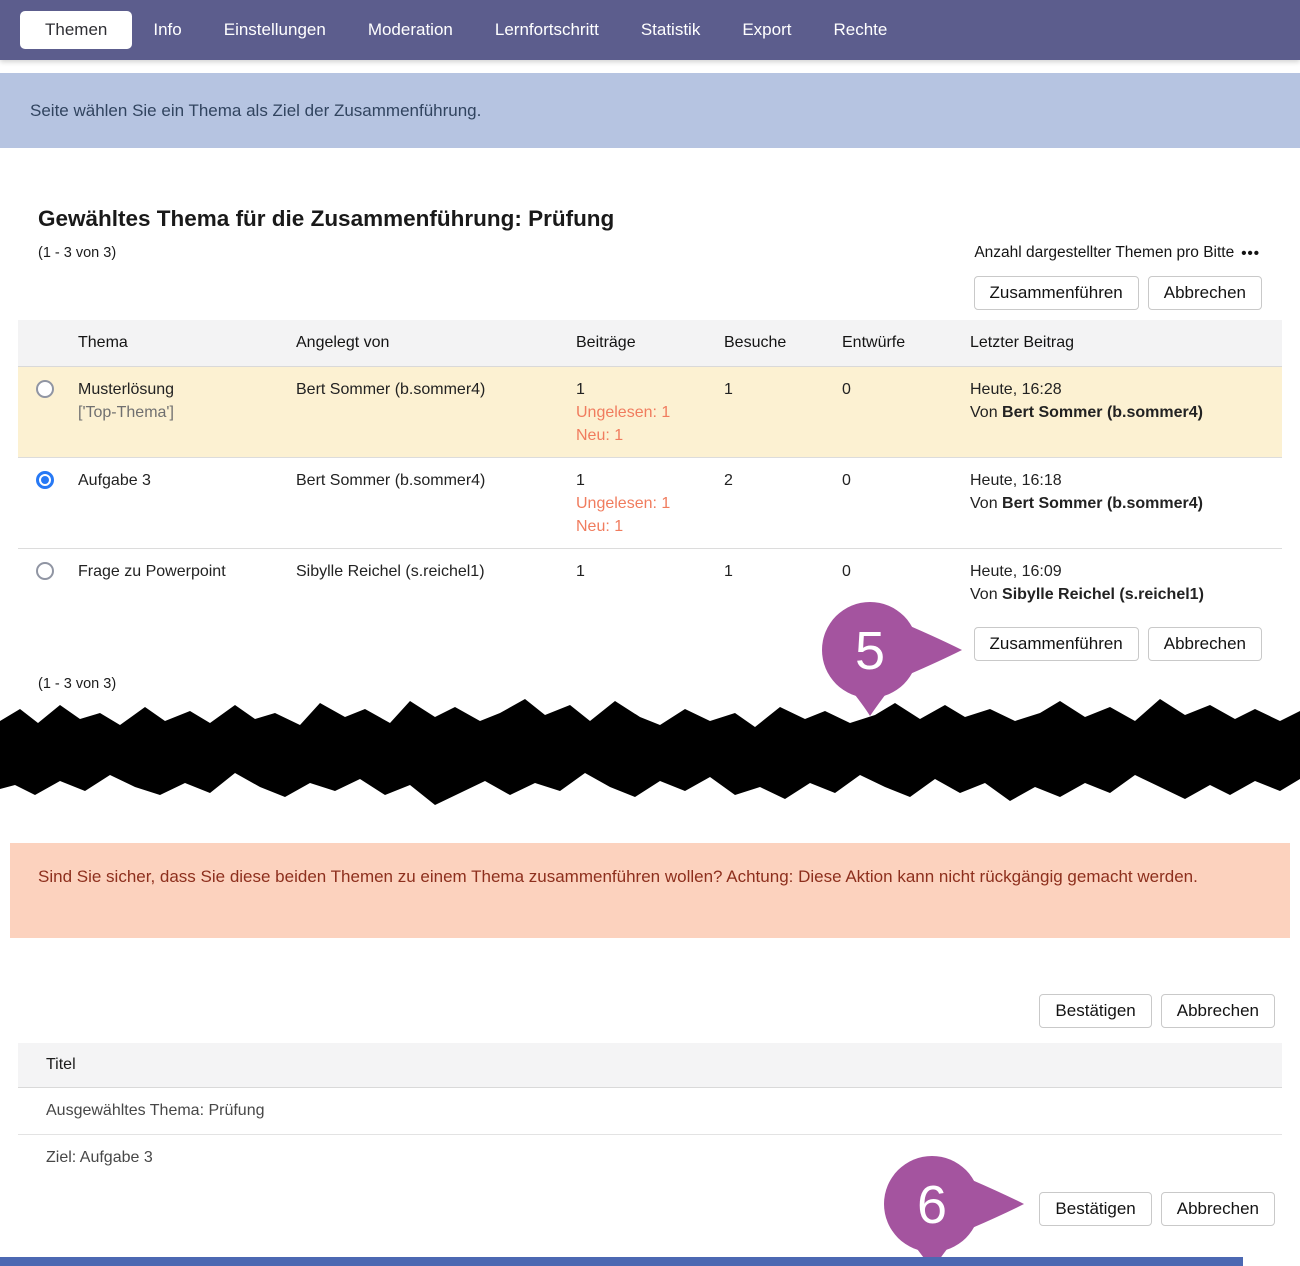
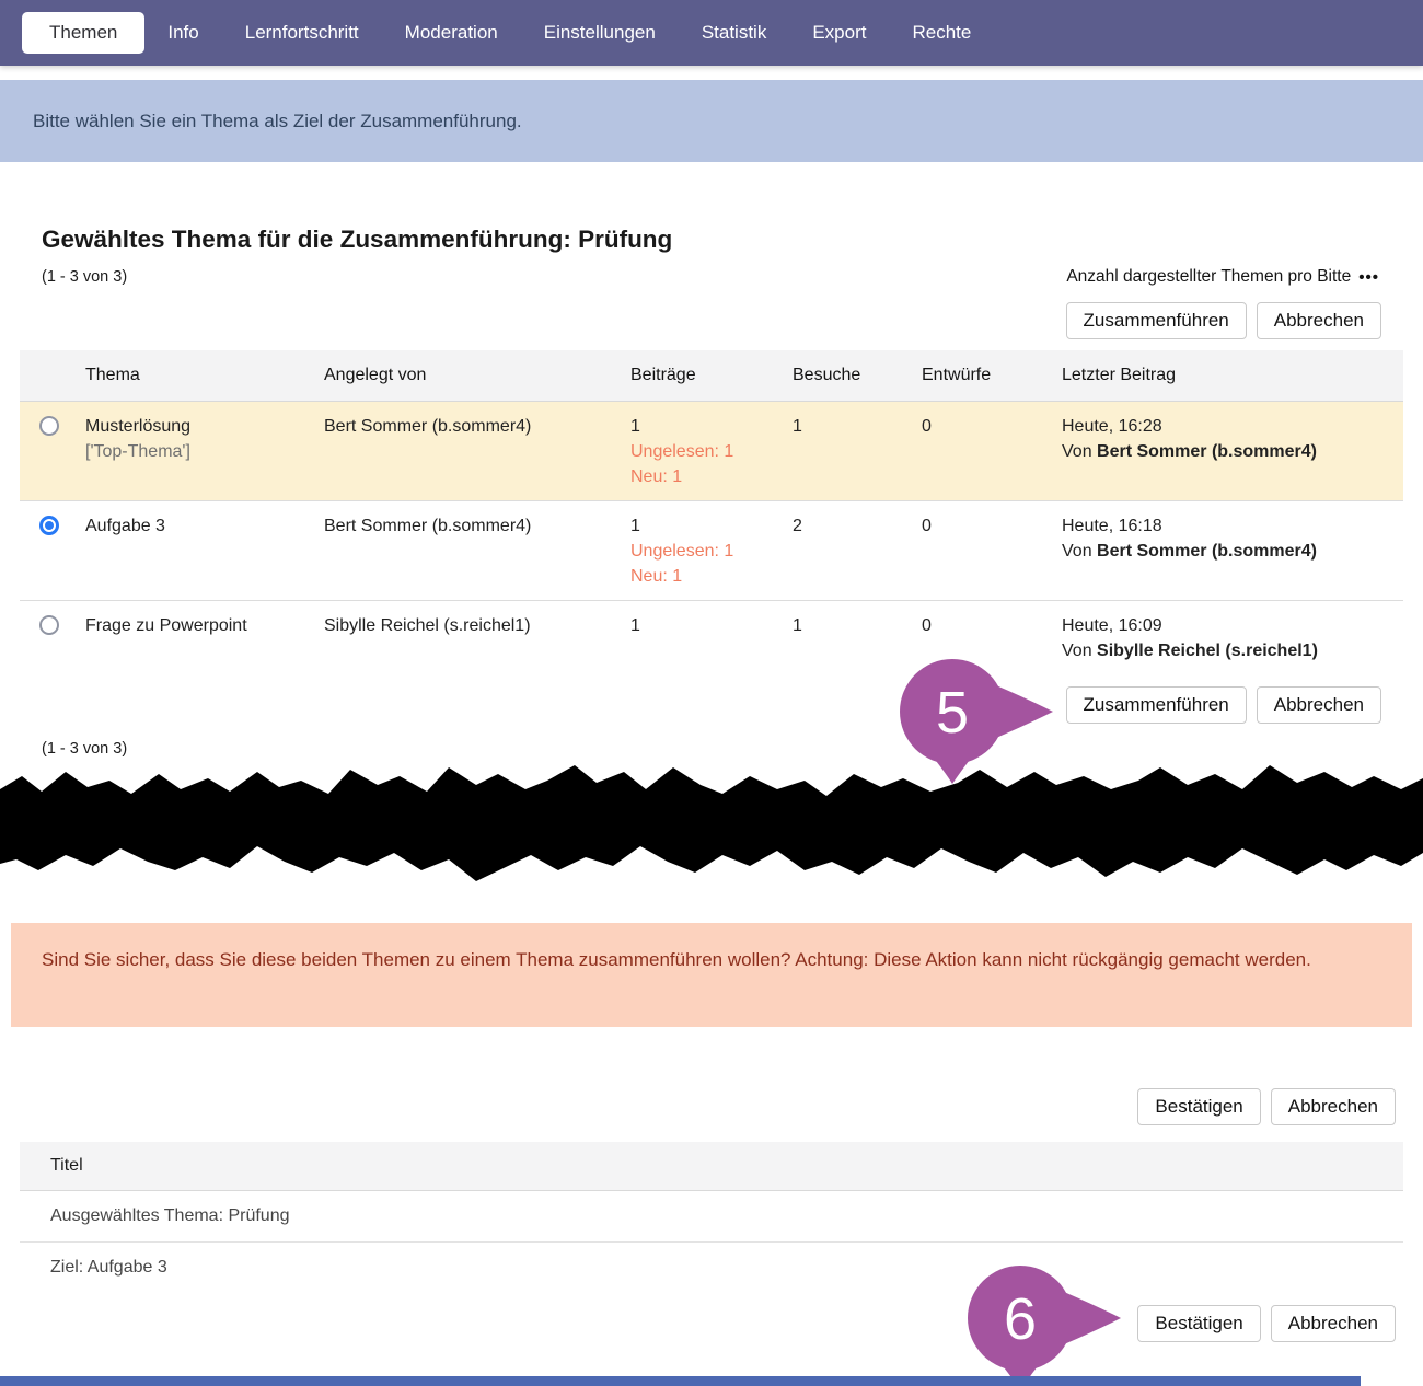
  Themen
  Info
- Einstellungen
+ Lernfortschritt
  Moderation
- Lernfortschritt
+ Einstellungen
  Statistik
  Export
  Rechte
- Seite wählen Sie ein Thema als Ziel der Zusammenführung.
+ Bitte wählen Sie ein Thema als Ziel der Zusammenführung.
  Gewähltes Thema für die Zusammenführung: Prüfung
  (1 - 3 von 3)
  Anzahl dargestellter Themen pro Bitte
  •••
  Zusammenführen
  Abbrechen
  	Thema	Angelegt von	Beiträge	Besuche	Entwürfe	Letzter Beitrag
  	Musterlösung['Top-Thema']	Bert Sommer (b.sommer4)	1Ungelesen: 1Neu: 1	1	0	Heute, 16:28Von Bert Sommer (b.sommer4)
  	Aufgabe 3	Bert Sommer (b.sommer4)	1Ungelesen: 1Neu: 1	2	0	Heute, 16:18Von Bert Sommer (b.sommer4)
  	Frage zu Powerpoint	Sibylle Reichel (s.reichel1)	1	1	0	Heute, 16:09Von Sibylle Reichel (s.reichel1)
  Zusammenführen
  Abbrechen
  5
  (1 - 3 von 3)
  Sind Sie sicher, dass Sie diese beiden Themen zu einem Thema zusammenführen wollen? Achtung: Diese Aktion kann nicht rückgängig gemacht werden.
  Bestätigen
  Abbrechen
  Titel
  Ausgewähltes Thema: Prüfung
  Ziel: Aufgabe 3
  6
  Bestätigen
  Abbrechen
